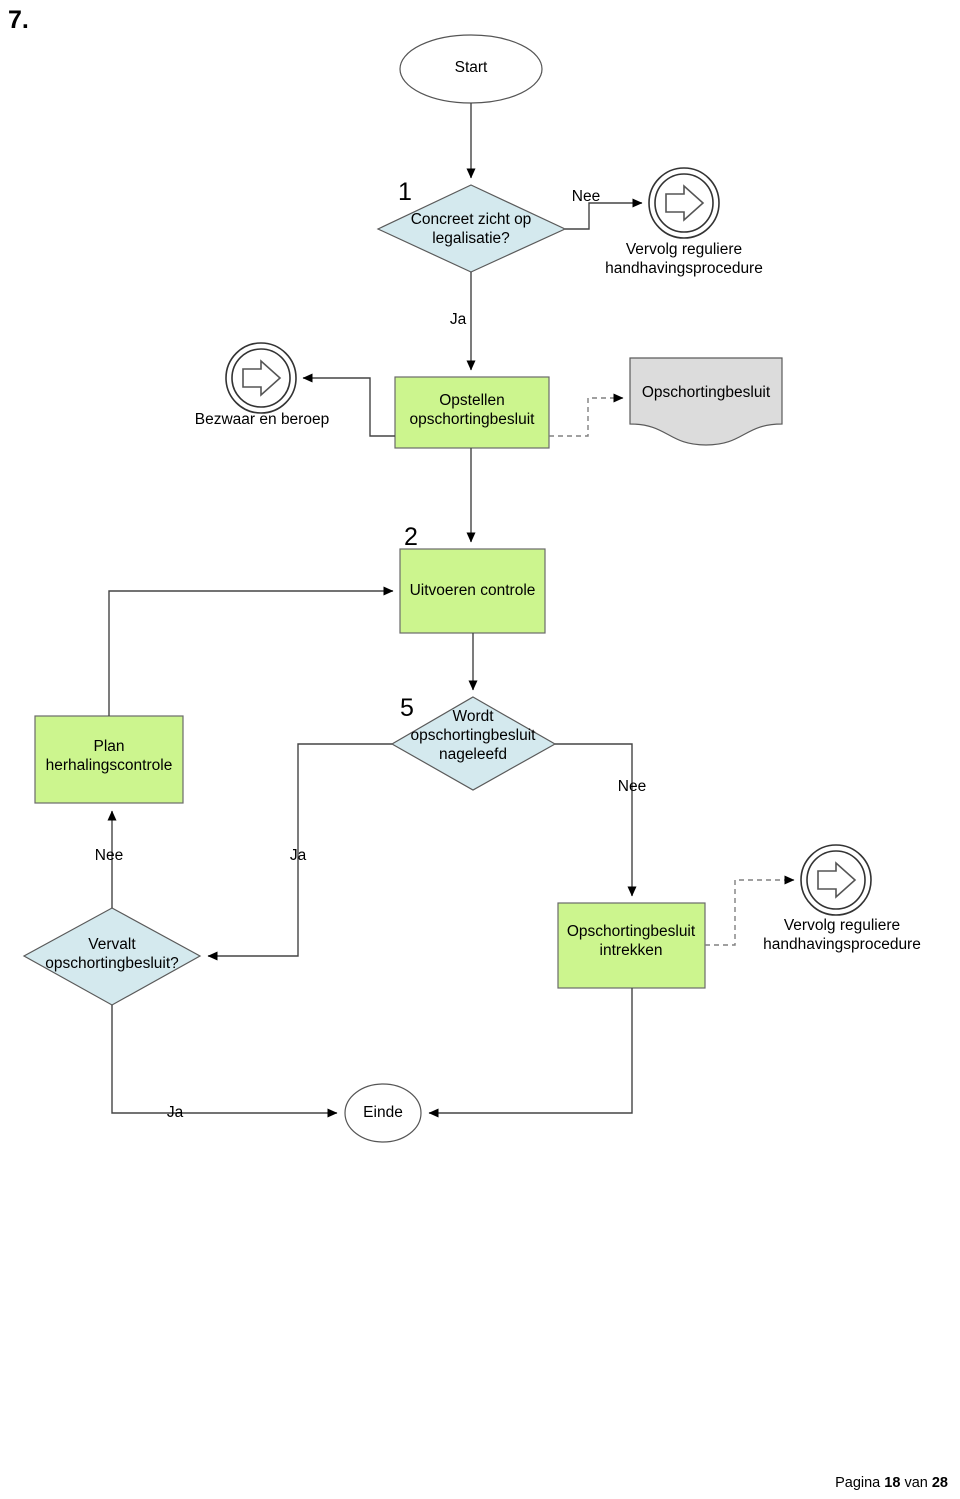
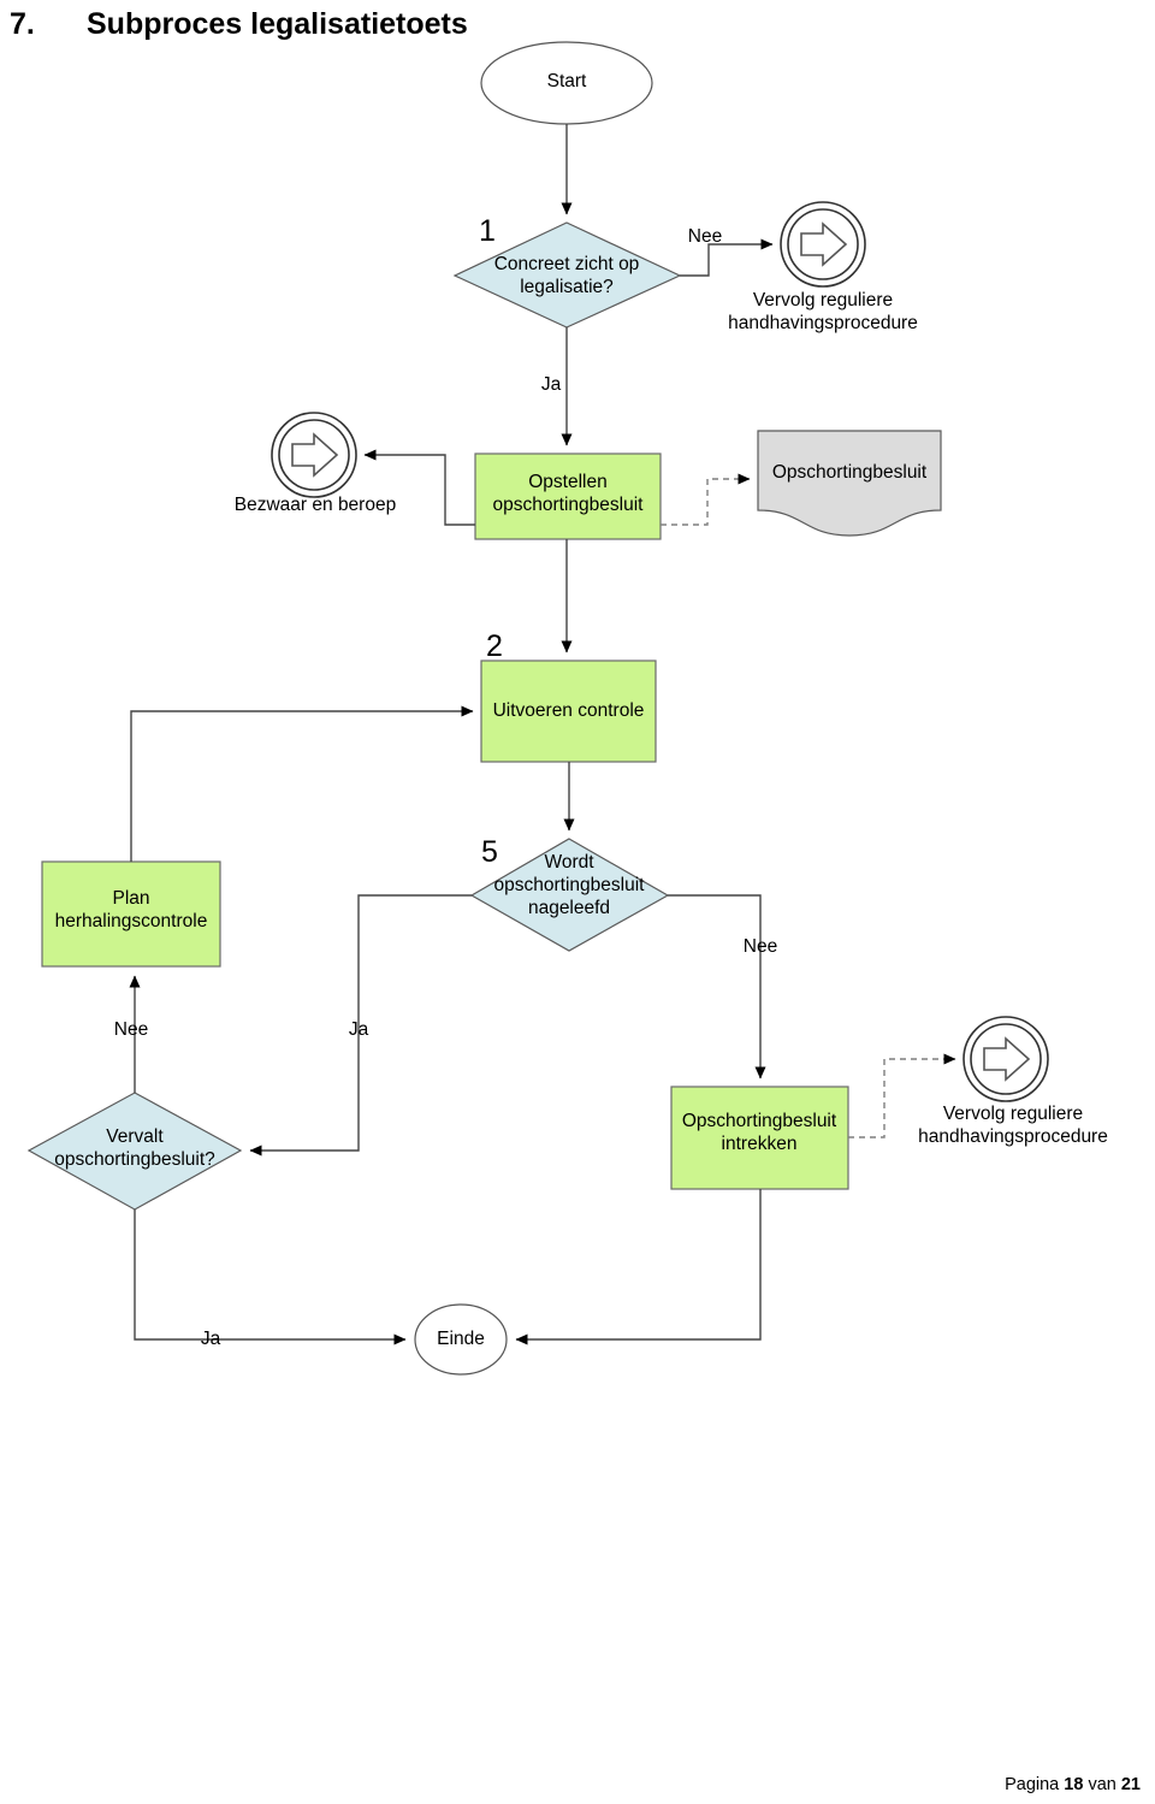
  7.
+ Subproces legalisatietoets
  Start
  1
  Concreet zicht op
  legalisatie?
  Nee
  Ja
  Vervolg reguliere
  handhavingsprocedure
  Bezwaar en beroep
  Opstellen
  opschortingbesluit
  Opschortingbesluit
  2
  Uitvoeren controle
  5
  Wordt
  opschortingbesluit
  nageleefd
  Nee
  Plan
  herhalingscontrole
  Nee
  Ja
  Vervalt
  opschortingbesluit?
  Opschortingbesluit
  intrekken
  Vervolg reguliere
  handhavingsprocedure
  Ja
  Einde
- Pagina 18 van 28
+ Pagina 18 van 21
